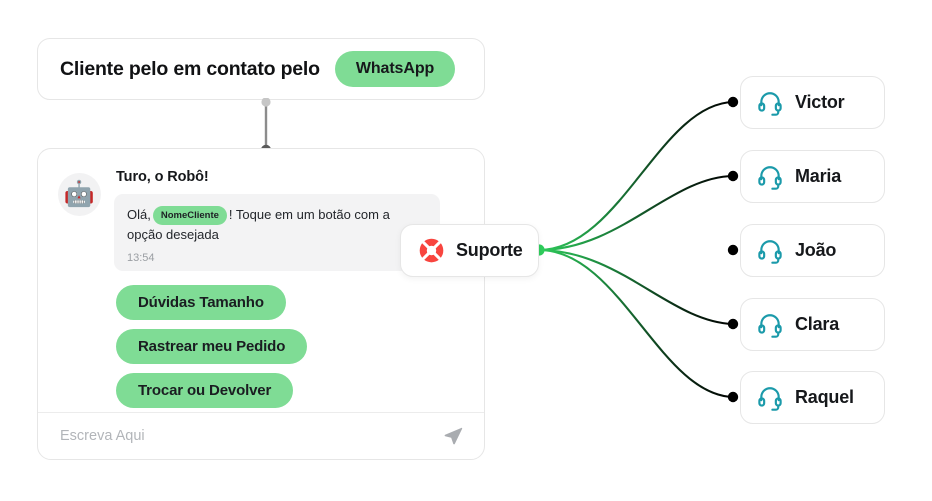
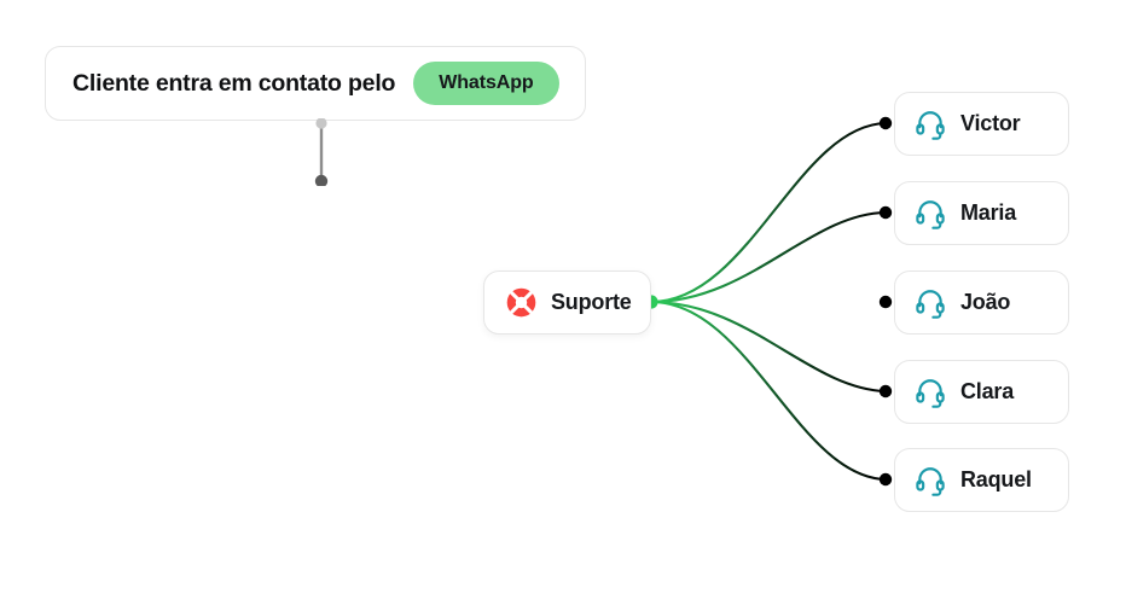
- Cliente pelo em contato pelo
+ Cliente entra em contato pelo
  WhatsApp
- 🤖
- Turo, o Robô!
- Olá, NomeCliente ! Toque em um botão com a opção desejada
- 13:54
- Dúvidas Tamanho
- Rastrear meu Pedido
- Trocar ou Devolver
- Escreva Aqui
  Suporte
  Victor
  Maria
  João
  Clara
  Raquel
